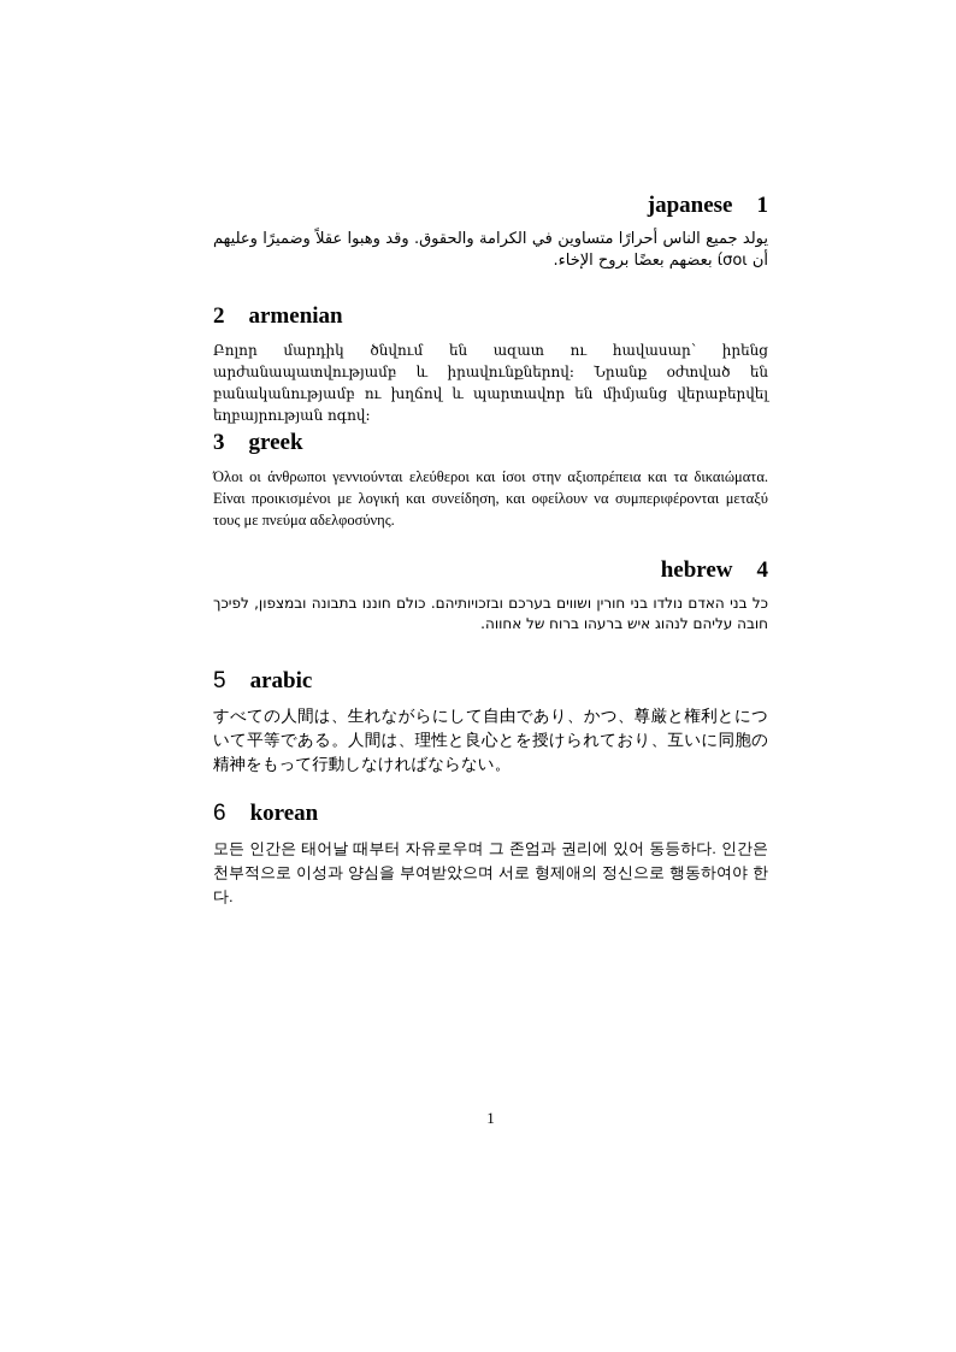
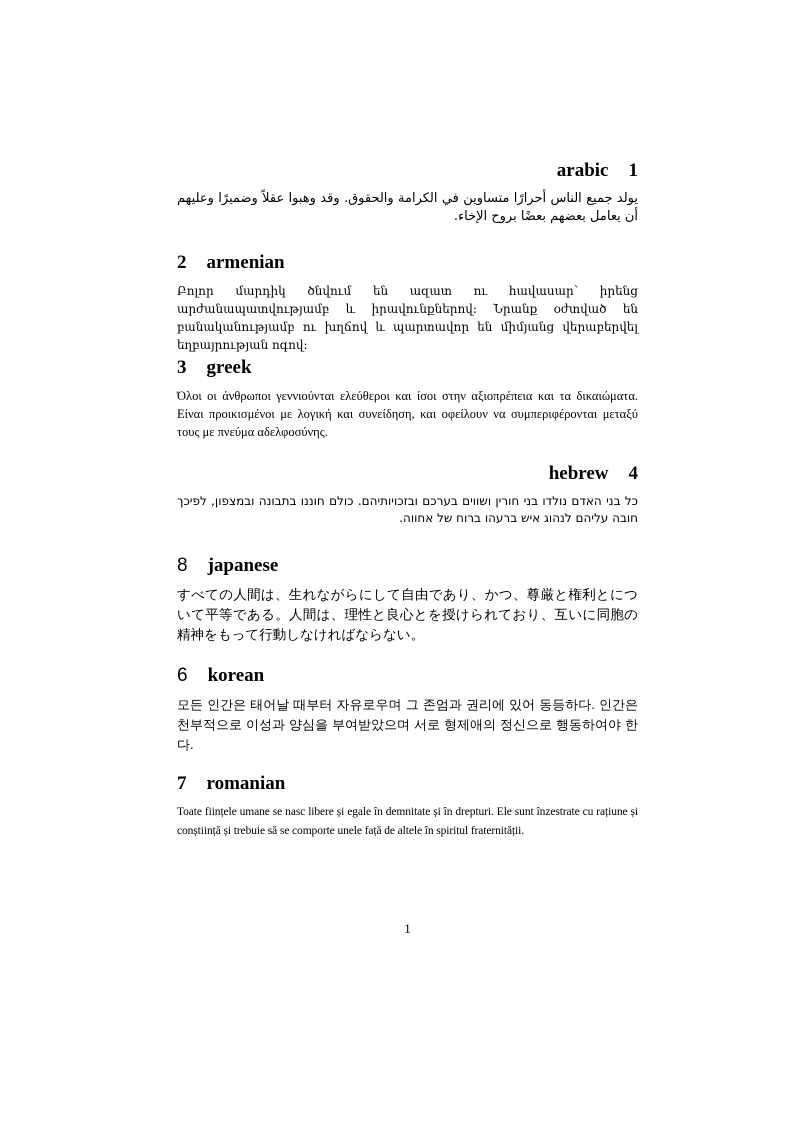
  1
- japanese
+ arabic
- يولد جميع الناس أحرارًا متساوين في الكرامة والحقوق. وقد وهبوا عقلاً وضميرًا وعليهم أن ίσοι بعضهم بعضًا بروح الإخاء.
+ يولد جميع الناس أحرارًا متساوين في الكرامة والحقوق. وقد وهبوا عقلاً وضميرًا وعليهم أن يعامل بعضهم بعضًا بروح الإخاء.
  2
  armenian
  Բոլոր մարդիկ ծնվում են ազատ ու հավասար՝ իրենց արժանապատվությամբ և իրավունքներով։ Նրանք օժտված են բանականությամբ ու խղճով և պարտավոր են միմյանց վերաբերվել եղբայրության ոգով։
  3
  greek
  Όλοι οι άνθρωποι γεννιούνται ελεύθεροι και ίσοι στην αξιοπρέπεια και τα δικαιώματα. Είναι προικισμένοι με λογική και συνείδηση, και οφείλουν να συμπεριφέρονται μεταξύ τους με πνεύμα αδελφοσύνης.
  4
  hebrew
  כל בני האדם נולדו בני חורין ושווים בערכם ובזכויותיהם. כולם חוננו בתבונה ובמצפון, לפיכך חובה עליהם לנהוג איש ברעהו ברוח של אחווה.
- 5
+ 8
- arabic
+ japanese
  すべての人間は、生れながらにして自由であり、かつ、尊厳と権利とについて平等である。人間は、理性と良心とを授けられており、互いに同胞の精神をもって行動しなければならない。
  6
  korean
  모든 인간은 태어날 때부터 자유로우며 그 존엄과 권리에 있어 동등하다. 인간은 천부적으로 이성과 양심을 부여받았으며 서로 형제애의 정신으로 행동하여야 한다.
+ 7
+ romanian
+ Toate ființele umane se nasc libere și egale în demnitate și în drepturi. Ele sunt înzestrate cu rațiune și conștiință și trebuie să se comporte unele față de altele în spiritul fraternității.
  1
